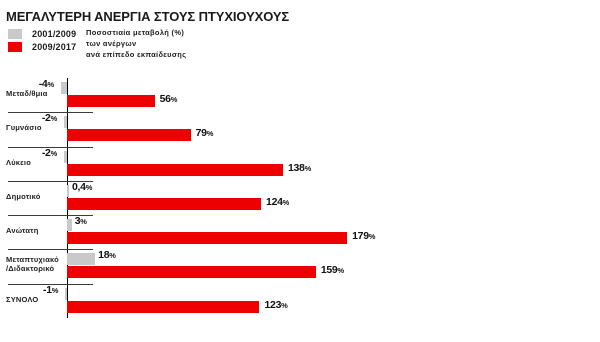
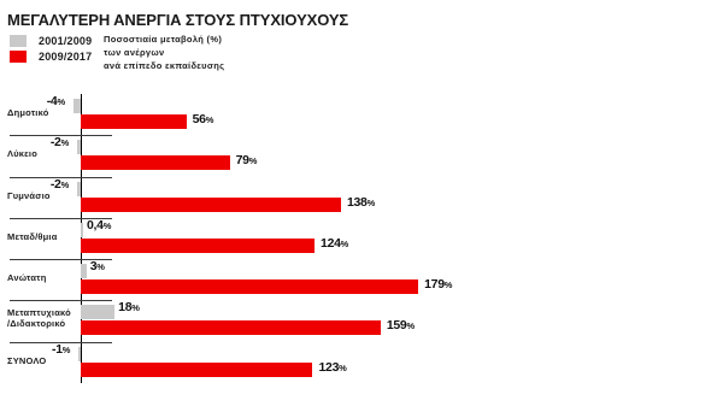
  ΜΕΓΑΛΥΤΕΡΗ ΑΝΕΡΓΙΑ ΣΤΟΥΣ ΠΤΥΧΙΟΥΧΟΥΣ
  2001/2009
  2009/2017
  Ποσοστιαία μεταβολή (%)
  των ανέργων
  ανά επίπεδο εκπαίδευσης
- Μεταδ/θμια
+ Δημοτικό
  -4%
  56%
- Γυμνάσιο
+ Λύκειο
  -2%
  79%
- Λύκειο
+ Γυμνάσιο
  -2%
  138%
- Δημοτικό
+ Μεταδ/θμια
  0,4%
  124%
  Ανώτατη
  3%
  179%
  Μεταπτυχιακό
  /Διδακτορικό
  18%
  159%
  ΣΥΝΟΛΟ
  -1%
  123%
